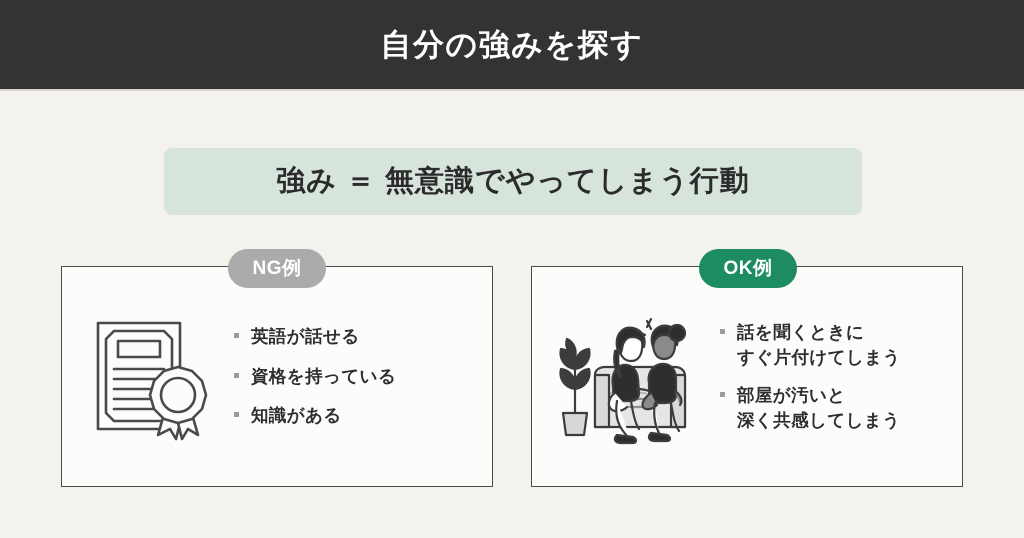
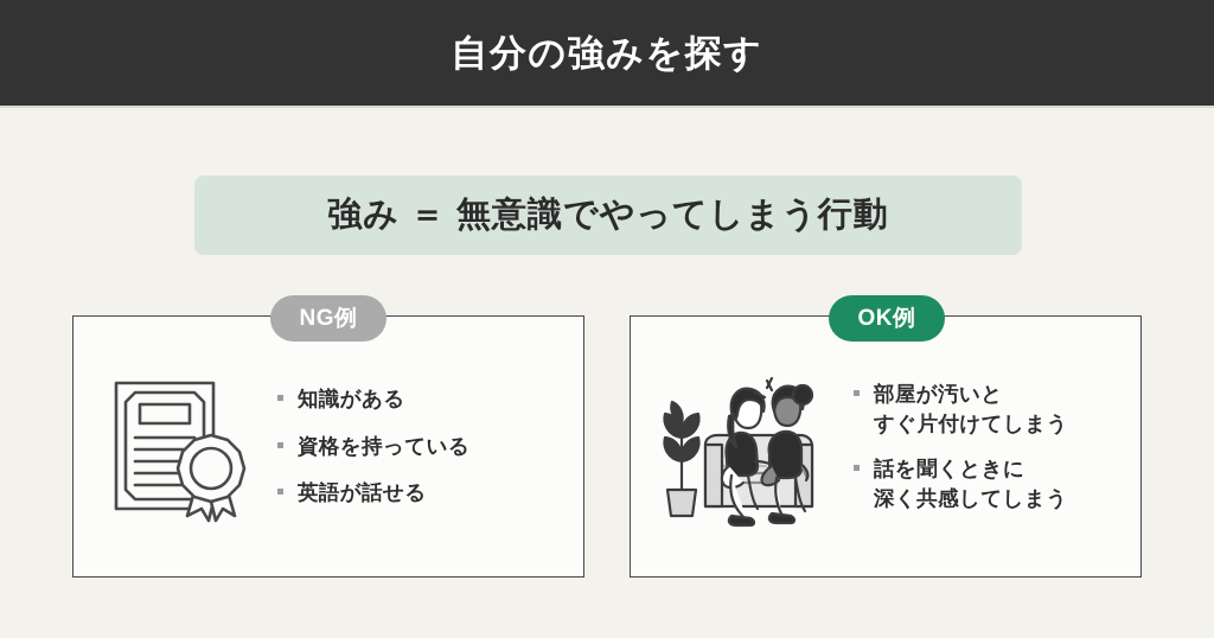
  自分の強みを探す
  強み ＝ 無意識でやってしまう行動
- 英語が話せる
+ 知識がある
  資格を持っている
- 知識がある
+ 英語が話せる
- 話を聞くときに
+ 部屋が汚いと
  すぐ片付けてしまう
- 部屋が汚いと
+ 話を聞くときに
  深く共感してしまう
  NG例
  OK例
